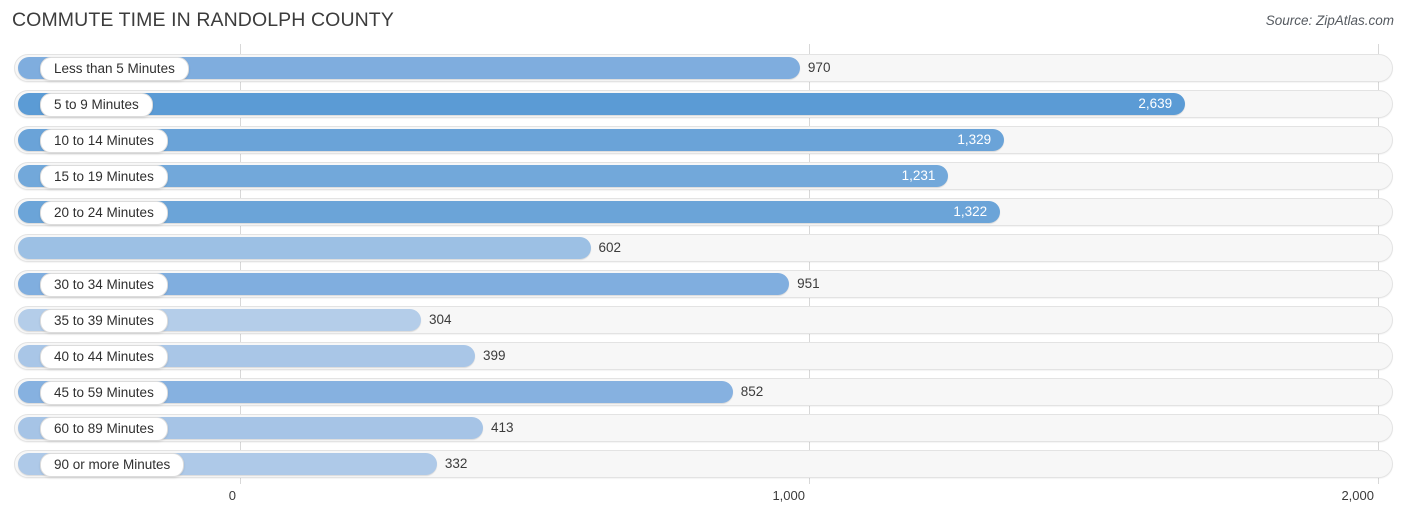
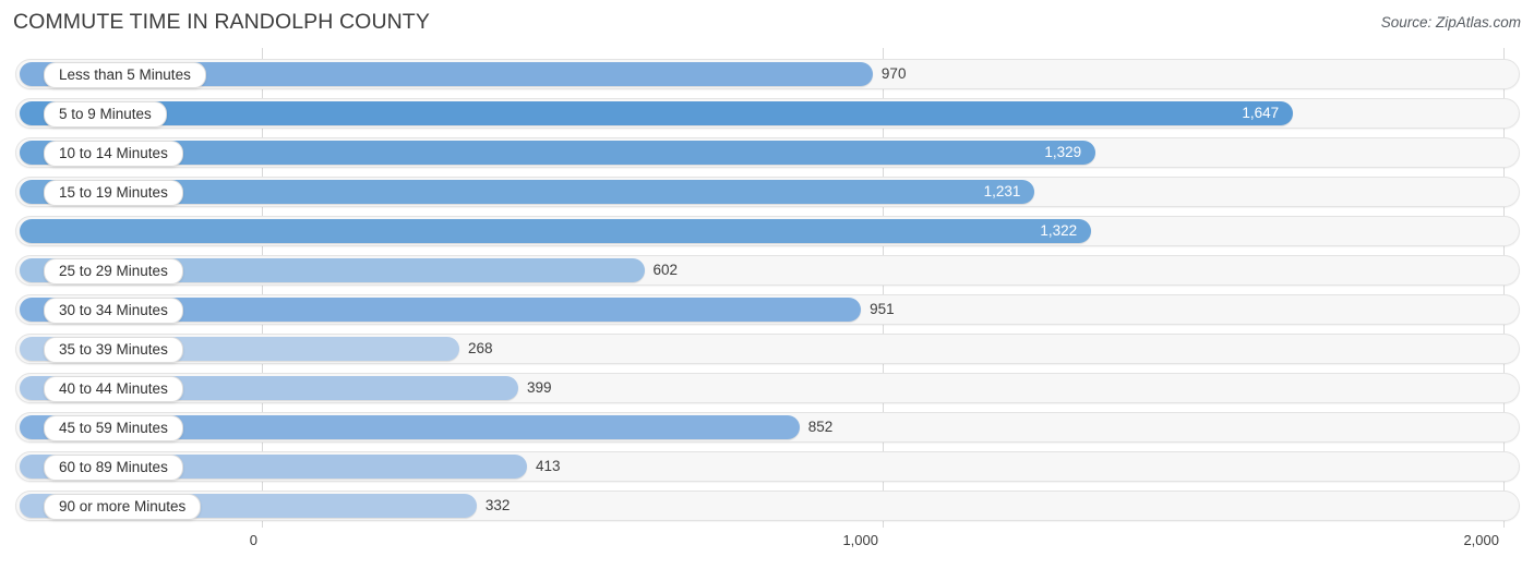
  COMMUTE TIME IN RANDOLPH COUNTY
  Source: ZipAtlas.com
  Less than 5 Minutes
  970
  5 to 9 Minutes
- 2,639
+ 1,647
  10 to 14 Minutes
  1,329
  15 to 19 Minutes
  1,231
- 20 to 24 Minutes
  1,322
+ 25 to 29 Minutes
  602
  30 to 34 Minutes
  951
  35 to 39 Minutes
- 304
+ 268
  40 to 44 Minutes
  399
  45 to 59 Minutes
  852
  60 to 89 Minutes
  413
  90 or more Minutes
  332
  0
  1,000
  2,000
